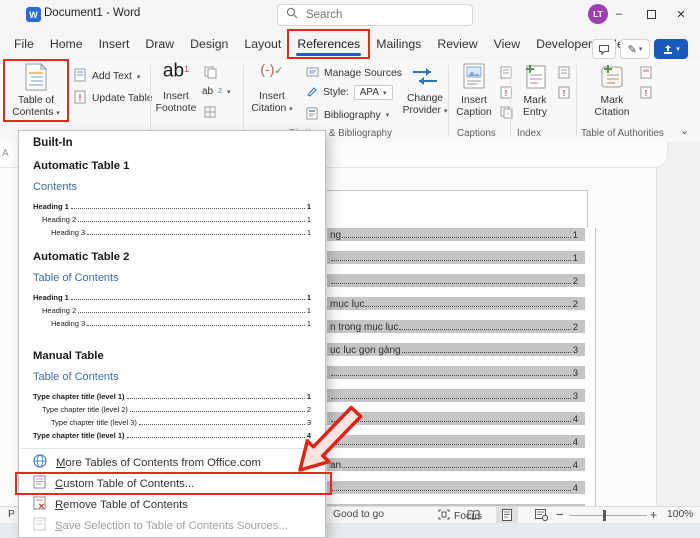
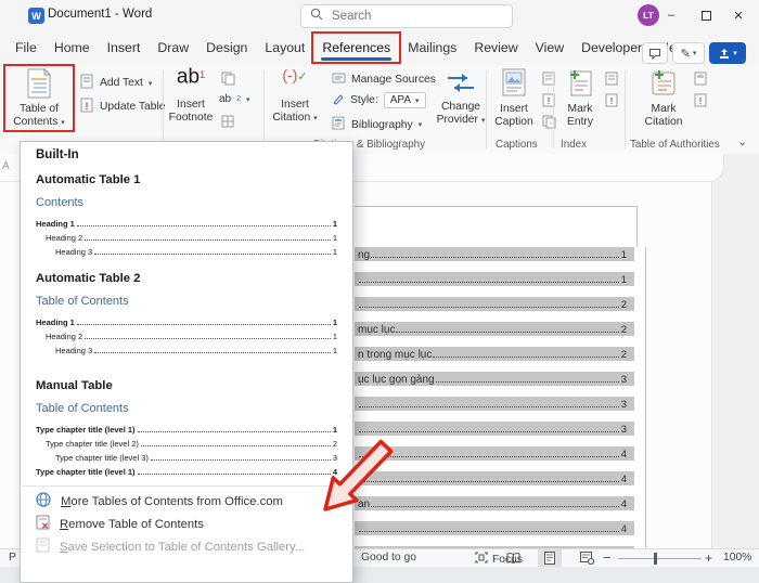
  W
  Document1 - Word
  Search
  LT
  –
  ✕
  File
  Home
  Insert
  Draw
  Design
  Layout
  References
  Mailings
  Review
  View
  Developer
  ✎
  Table of
  Contents
  Add Text
  !
  Update Tabl
  ab1
  Insert
  Footnote
  ab
  (-)✓
  Insert
  Citation
  Manage Sources
  Style:
  APA
  Bibliography
  Change
  Provider
  Insert
  Caption
  !
  Mark
  Entry
  !
  Mark
  Citation
  !
  Captions
  Index
  Table of Authorities
  ⌄
  A
  ng
  1
  1
  2
  mục lục
  2
  n trong mục lục
  2
  ục lục gọn gàng
  3
  3
  3
  4
  4
  an
  4
  4
  P
  Good to go
  Focus
  −
  +
  100%
  Built-In
  Automatic Table 1
  Contents
  Heading 1
  1
  Heading 2
  1
  Heading 3
  1
  Automatic Table 2
  Table of Contents
  Heading 1
  1
  Heading 2
  1
  Heading 3
  1
  Manual Table
  Table of Contents
  Type chapter title (level 1)
  1
  Type chapter title (level 2)
  2
  Type chapter title (level 3)
  3
  Type chapter title (level 1)
  4
  More Tables of Contents from Office.com
- Custom Table of Contents...
  ✕
  Remove Table of Contents
- Save Selection to Table of Contents Sources...
+ Save Selection to Table of Contents Gallery...
